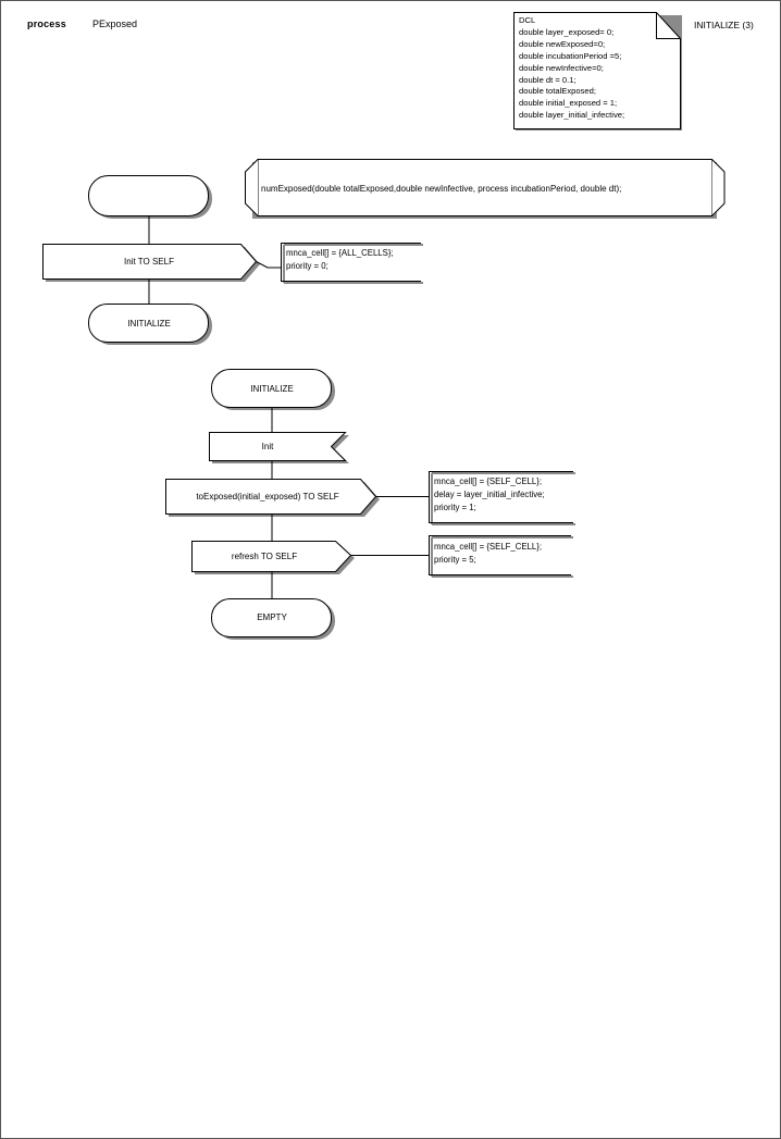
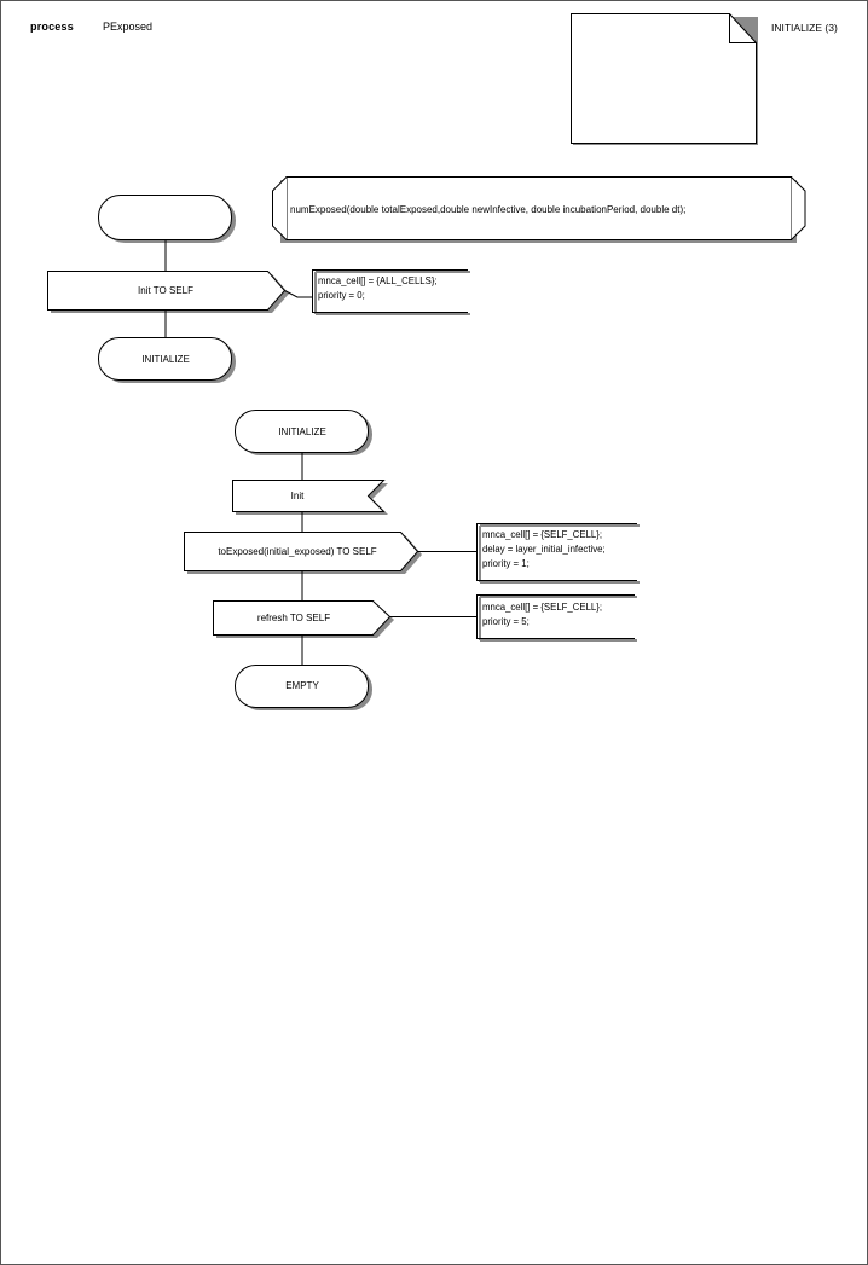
  process
  PExposed
  INITIALIZE (3)
- DCL
- double layer_exposed= 0;
- double newExposed=0;
- double incubationPeriod =5;
- double newInfective=0;
- double dt = 0.1;
- double totalExposed;
- double initial_exposed = 1;
- double layer_initial_infective;
- numExposed(double totalExposed,double newInfective, process incubationPeriod, double dt);
+ numExposed(double totalExposed,double newInfective, double incubationPeriod, double dt);
  Init TO SELF
  mnca_cell[] = {ALL_CELLS};
  priority = 0;
  INITIALIZE
  INITIALIZE
  Init
  toExposed(initial_exposed) TO SELF
  mnca_cell[] = {SELF_CELL};
  delay = layer_initial_infective;
  priority = 1;
  refresh TO SELF
  mnca_cell[] = {SELF_CELL};
  priority = 5;
  EMPTY
